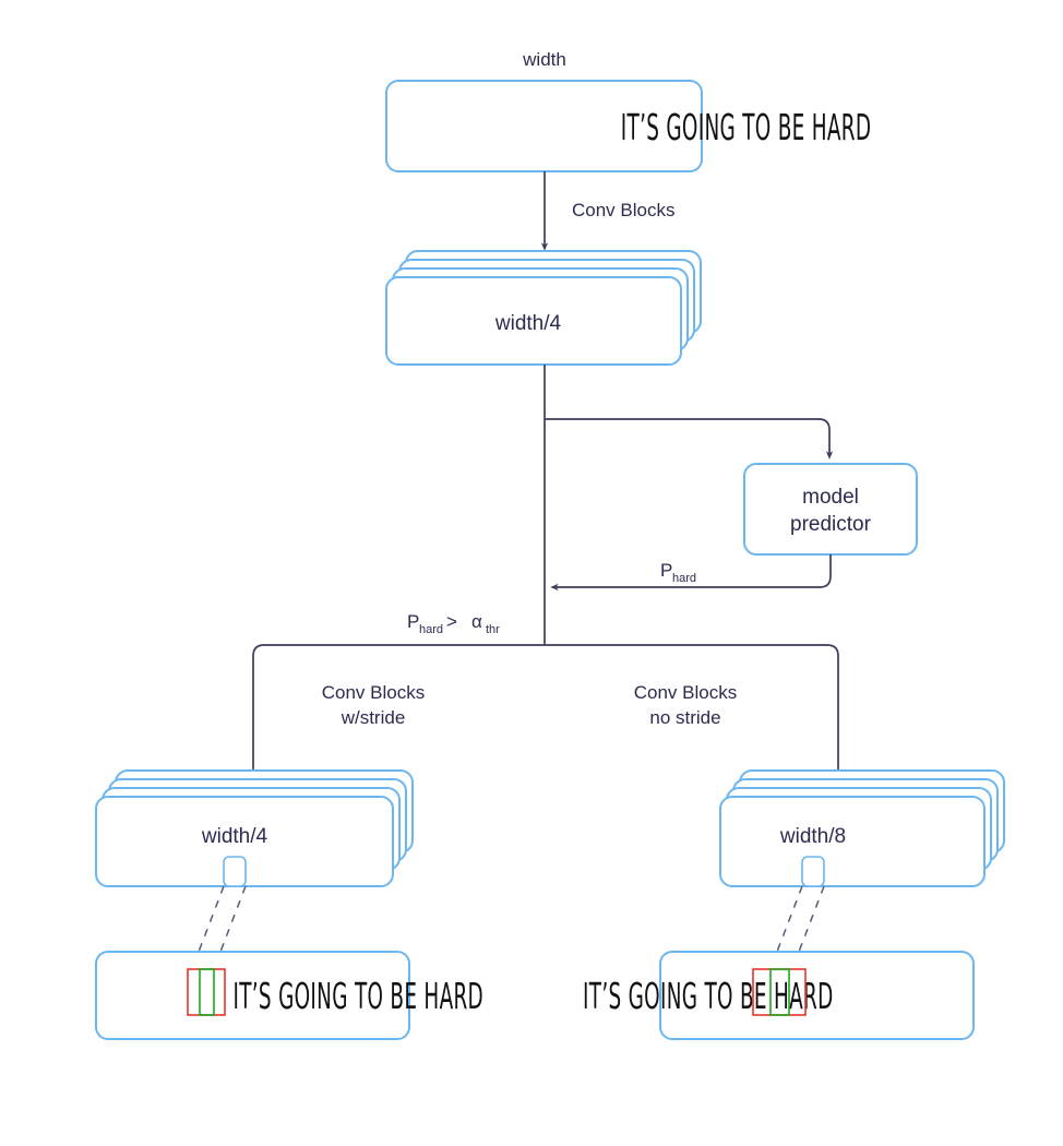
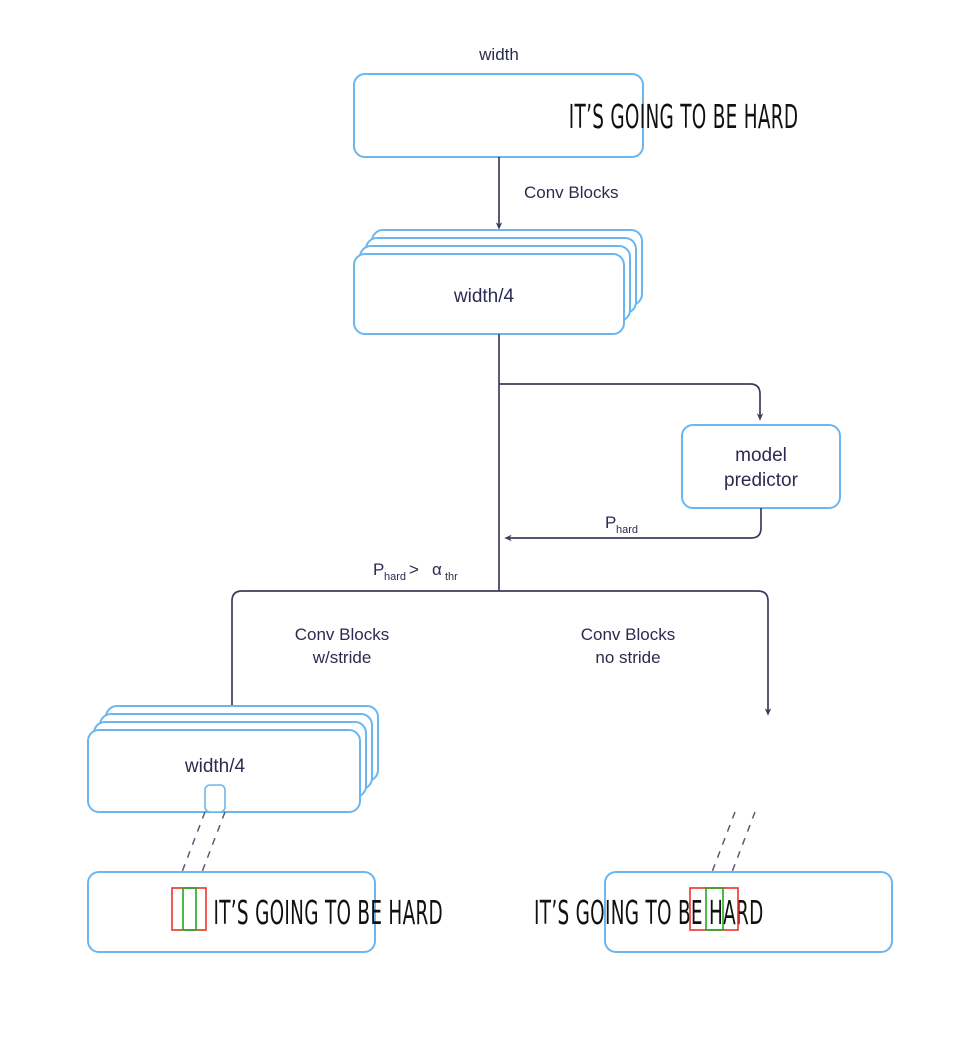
  width
  IT’S GOING TO BE HARD
  Conv Blocks
  width/4
  model
  predictor
  P
  hard
  P
  hard
  >
  α
  thr
  Conv Blocks
  w/stride
  Conv Blocks
  no stride
  width/4
  IT’S GOING TO BE HARD
- width/8
  IT’S GOING TO BE HARD
